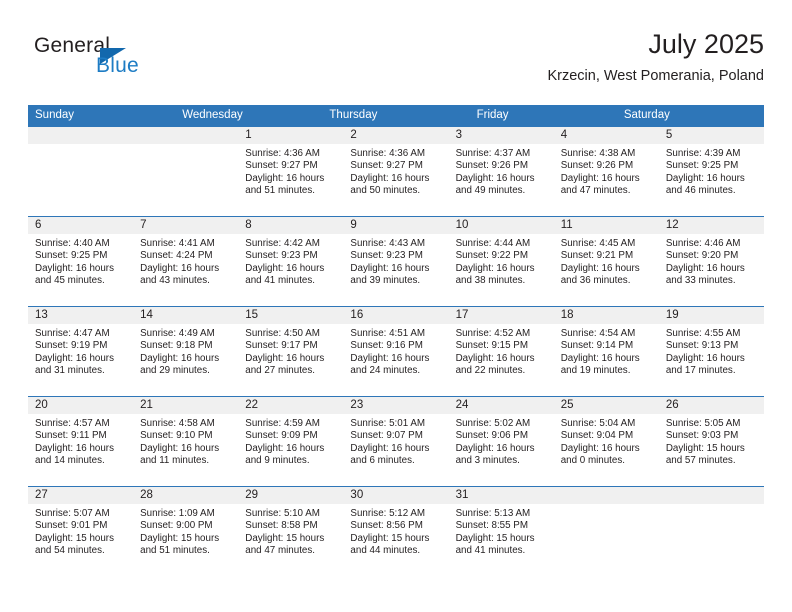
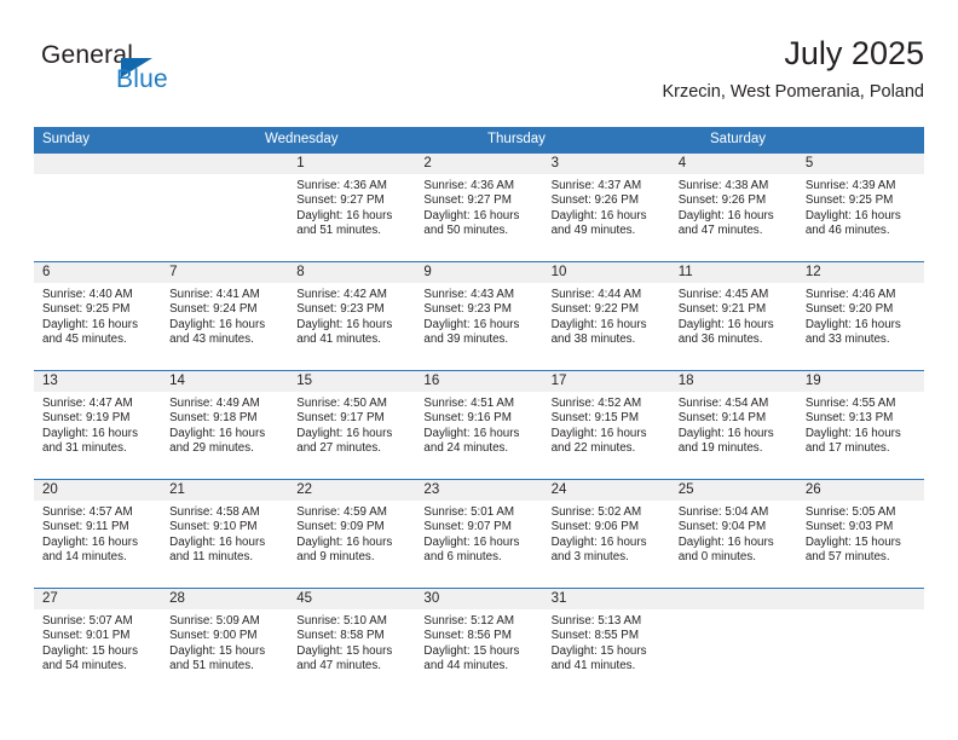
  General
  Blue
  July 2025
  Krzecin, West Pomerania, Poland
  Sunday
  Wednesday
  Thursday
- Friday
  Saturday
  1
  Sunrise: 4:36 AM
  Sunset: 9:27 PM
  Daylight: 16 hours
  and 51 minutes.
  2
  Sunrise: 4:36 AM
  Sunset: 9:27 PM
  Daylight: 16 hours
  and 50 minutes.
  3
  Sunrise: 4:37 AM
  Sunset: 9:26 PM
  Daylight: 16 hours
  and 49 minutes.
  4
  Sunrise: 4:38 AM
  Sunset: 9:26 PM
  Daylight: 16 hours
  and 47 minutes.
  5
  Sunrise: 4:39 AM
  Sunset: 9:25 PM
  Daylight: 16 hours
  and 46 minutes.
  6
  Sunrise: 4:40 AM
  Sunset: 9:25 PM
  Daylight: 16 hours
  and 45 minutes.
  7
  Sunrise: 4:41 AM
- Sunset: 4:24 PM
+ Sunset: 9:24 PM
  Daylight: 16 hours
  and 43 minutes.
  8
  Sunrise: 4:42 AM
  Sunset: 9:23 PM
  Daylight: 16 hours
  and 41 minutes.
  9
  Sunrise: 4:43 AM
  Sunset: 9:23 PM
  Daylight: 16 hours
  and 39 minutes.
  10
  Sunrise: 4:44 AM
  Sunset: 9:22 PM
  Daylight: 16 hours
  and 38 minutes.
  11
  Sunrise: 4:45 AM
  Sunset: 9:21 PM
  Daylight: 16 hours
  and 36 minutes.
  12
  Sunrise: 4:46 AM
  Sunset: 9:20 PM
  Daylight: 16 hours
  and 33 minutes.
  13
  Sunrise: 4:47 AM
  Sunset: 9:19 PM
  Daylight: 16 hours
  and 31 minutes.
  14
  Sunrise: 4:49 AM
  Sunset: 9:18 PM
  Daylight: 16 hours
  and 29 minutes.
  15
  Sunrise: 4:50 AM
  Sunset: 9:17 PM
  Daylight: 16 hours
  and 27 minutes.
  16
  Sunrise: 4:51 AM
  Sunset: 9:16 PM
  Daylight: 16 hours
  and 24 minutes.
  17
  Sunrise: 4:52 AM
  Sunset: 9:15 PM
  Daylight: 16 hours
  and 22 minutes.
  18
  Sunrise: 4:54 AM
  Sunset: 9:14 PM
  Daylight: 16 hours
  and 19 minutes.
  19
  Sunrise: 4:55 AM
  Sunset: 9:13 PM
  Daylight: 16 hours
  and 17 minutes.
  20
  Sunrise: 4:57 AM
  Sunset: 9:11 PM
  Daylight: 16 hours
  and 14 minutes.
  21
  Sunrise: 4:58 AM
  Sunset: 9:10 PM
  Daylight: 16 hours
  and 11 minutes.
  22
  Sunrise: 4:59 AM
  Sunset: 9:09 PM
  Daylight: 16 hours
  and 9 minutes.
  23
  Sunrise: 5:01 AM
  Sunset: 9:07 PM
  Daylight: 16 hours
  and 6 minutes.
  24
  Sunrise: 5:02 AM
  Sunset: 9:06 PM
  Daylight: 16 hours
  and 3 minutes.
  25
  Sunrise: 5:04 AM
  Sunset: 9:04 PM
  Daylight: 16 hours
  and 0 minutes.
  26
  Sunrise: 5:05 AM
  Sunset: 9:03 PM
  Daylight: 15 hours
  and 57 minutes.
  27
  Sunrise: 5:07 AM
  Sunset: 9:01 PM
  Daylight: 15 hours
  and 54 minutes.
  28
- Sunrise: 1:09 AM
+ Sunrise: 5:09 AM
  Sunset: 9:00 PM
  Daylight: 15 hours
  and 51 minutes.
- 29
+ 45
  Sunrise: 5:10 AM
  Sunset: 8:58 PM
  Daylight: 15 hours
  and 47 minutes.
  30
  Sunrise: 5:12 AM
  Sunset: 8:56 PM
  Daylight: 15 hours
  and 44 minutes.
  31
  Sunrise: 5:13 AM
  Sunset: 8:55 PM
  Daylight: 15 hours
  and 41 minutes.
